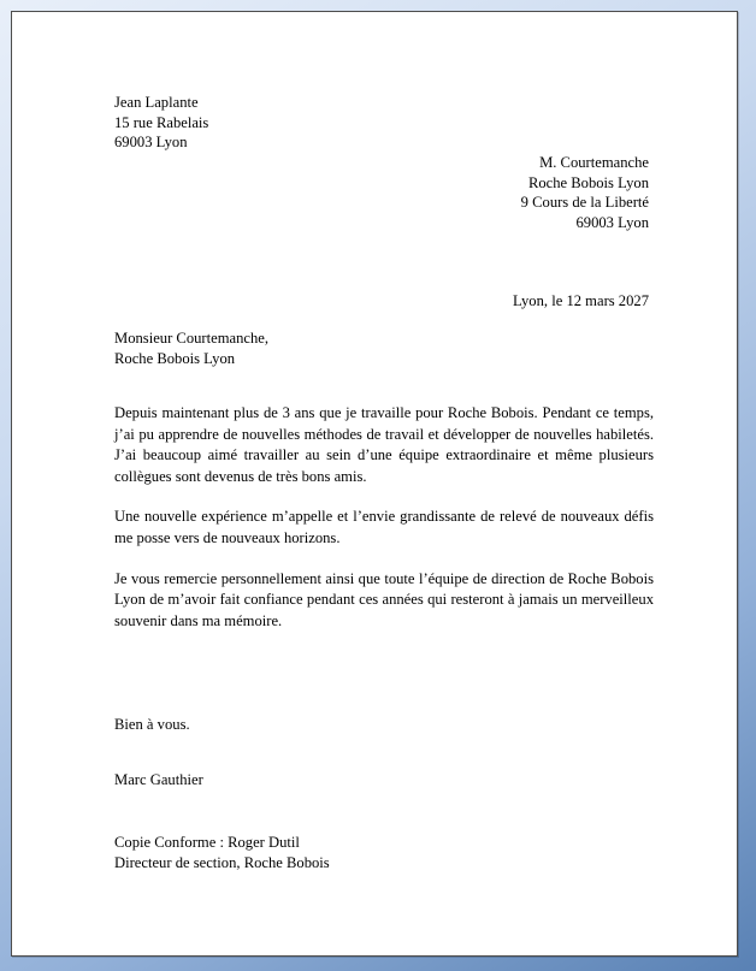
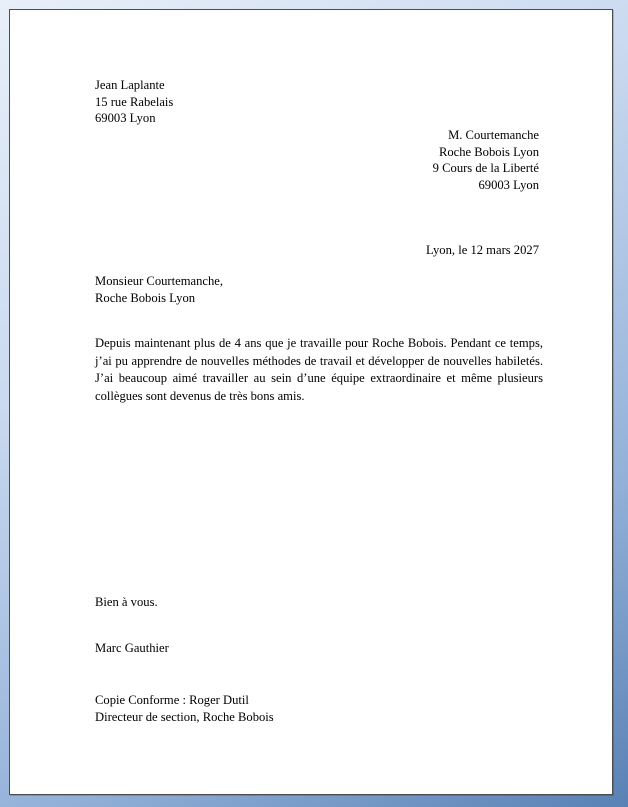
  Jean Laplante
  15 rue Rabelais
  69003 Lyon
  M. Courtemanche
  Roche Bobois Lyon
  9 Cours de la Liberté
  69003 Lyon
  Lyon, le 12 mars 2027
  Monsieur Courtemanche,
  Roche Bobois Lyon
- Depuis maintenant plus de 3 ans que je travaille pour Roche Bobois. Pendant ce temps, j’ai pu apprendre de nouvelles méthodes de travail et développer de nouvelles habiletés. J’ai beaucoup aimé travailler au sein d’une équipe extraordinaire et même plusieurs collègues sont devenus de très bons amis.
+ Depuis maintenant plus de 4 ans que je travaille pour Roche Bobois. Pendant ce temps, j’ai pu apprendre de nouvelles méthodes de travail et développer de nouvelles habiletés. J’ai beaucoup aimé travailler au sein d’une équipe extraordinaire et même plusieurs collègues sont devenus de très bons amis.
- Une nouvelle expérience m’appelle et l’envie grandissante de relevé de nouveaux défis me posse vers de nouveaux horizons.
- Je vous remercie personnellement ainsi que toute l’équipe de direction de Roche Bobois Lyon de m’avoir fait confiance pendant ces années qui resteront à jamais un merveilleux souvenir dans ma mémoire.
  Bien à vous.
  Marc Gauthier
  Copie Conforme : Roger Dutil
  Directeur de section, Roche Bobois
